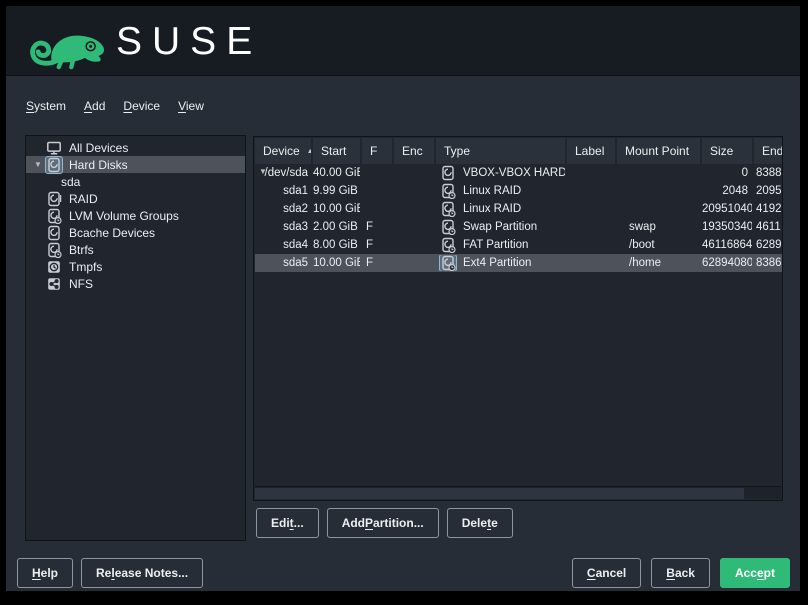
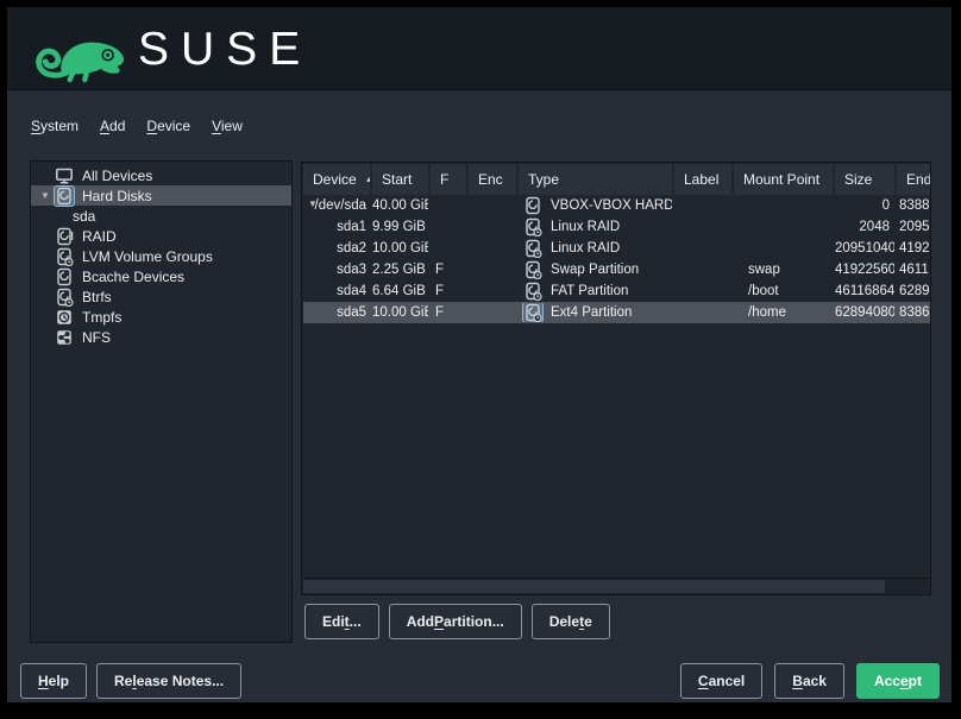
  SUSE
  System
  Add
  Device
  View
  All Devices
  ▼
  Hard Disks
  sda
  RAID
  LVM Volume Groups
  Bcache Devices
  Btrfs
  Tmpfs
  NFS
  Device
  Start
  F
  Enc
  Type
  Label
  Mount Point
  Size
  End
  ▼
  /dev/sda
  40.00 Gi
  VBOX-VBOX HARD
  0
  8388
  sda1
  9.99 GiB
  Linux RAID
  2048
  2095
  sda2
  10.00 Gi
  Linux RAID
  20951040
  4192
  sda3
- 2.00 GiB
+ 2.25 GiB
  F
  Swap Partition
  swap
- 19350340
+ 41922560
  4611
  sda4
- 8.00 GiB
+ 6.64 GiB
  F
  FAT Partition
  /boot
  46116864
  6289
  sda5
  10.00 Gi
  F
  Ext4 Partition
  /home
  62894080
  8386
  Edi
  t
  ...
  Add
  P
  artition...
  Dele
  t
  e
  H
  elp
  Re
  l
  ease Notes...
  C
  ancel
  B
  ack
  Acc
  e
  pt
